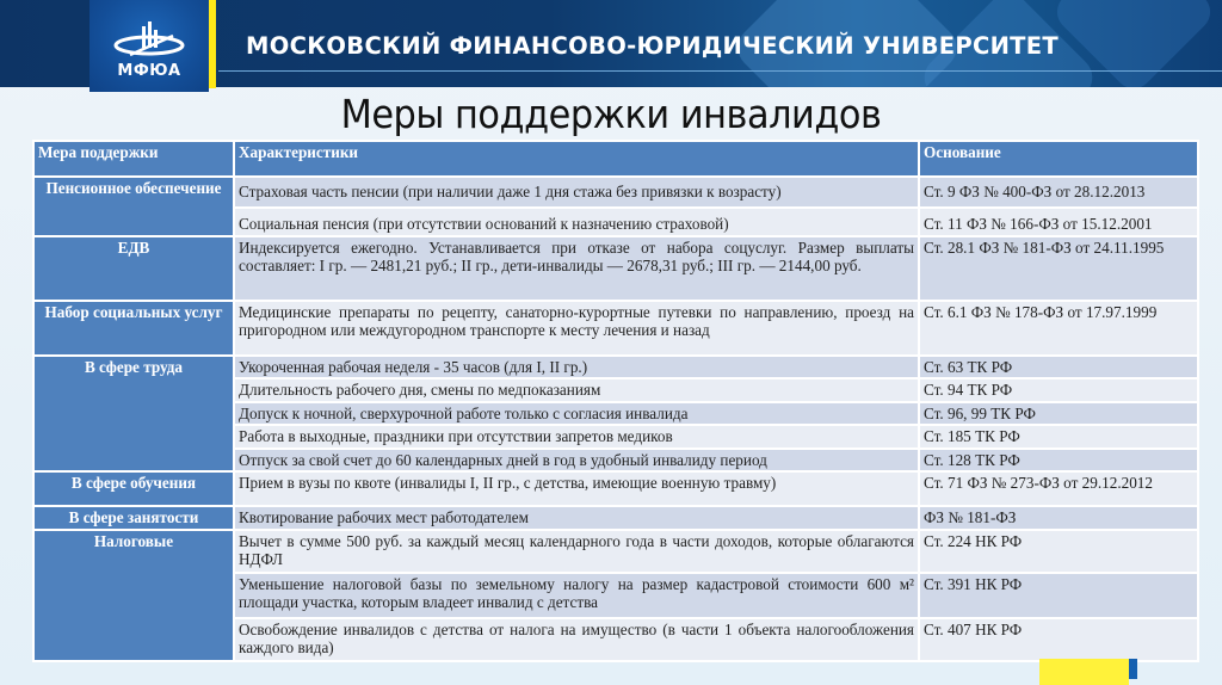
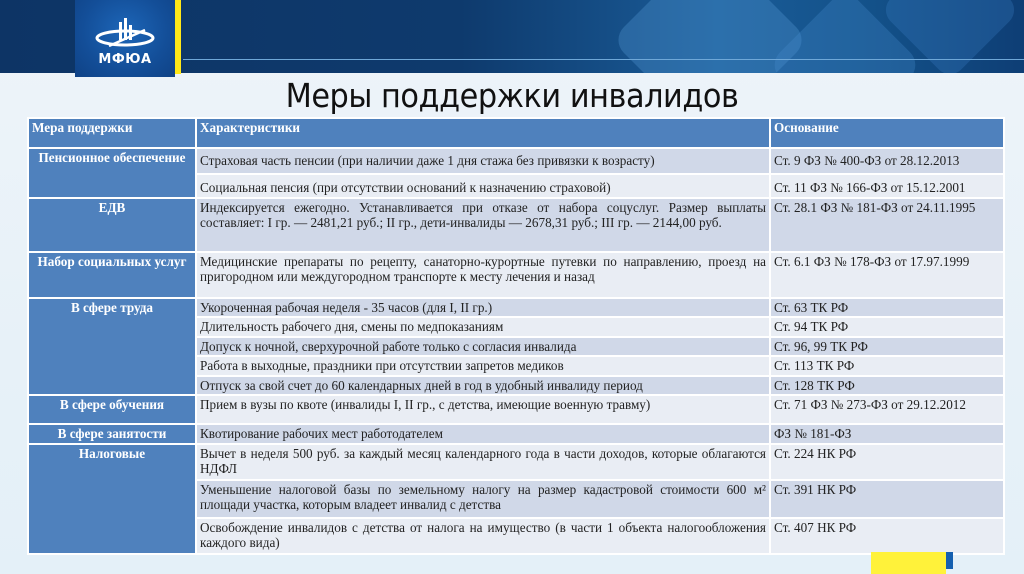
- МОСКОВСКИЙ ФИНАНСОВО-ЮРИДИЧЕСКИЙ УНИВЕРСИТЕТ
  МФЮА
  Меры поддержки инвалидов
  Мера поддержки	Характеристики	Основание
  Пенсионное обеспечение	Страховая часть пенсии (при наличии даже 1 дня стажа без привязки к возрасту)	Ст. 9 ФЗ № 400-ФЗ от 28.12.2013
  Социальная пенсия (при отсутствии оснований к назначению страховой)	Ст. 11 ФЗ № 166-ФЗ от 15.12.2001
  ЕДВ	Индексируется ежегодно. Устанавливается при отказе от набора соцуслуг. Размер выплаты составляет: I гр. — 2481,21 руб.; II гр., дети-инвалиды — 2678,31 руб.; III гр. — 2144,00 руб.	Ст. 28.1 ФЗ № 181-ФЗ от 24.11.1995
  Набор социальных услуг	Медицинские препараты по рецепту, санаторно-курортные путевки по направлению, проезд на пригородном или междугородном транспорте к месту лечения и назад	Ст. 6.1 ФЗ № 178-ФЗ от 17.97.1999
  В сфере труда	Укороченная рабочая неделя - 35 часов (для I, II гр.)	Ст. 63 ТК РФ
  Длительность рабочего дня, смены по медпоказаниям	Ст. 94 ТК РФ
  Допуск к ночной, сверхурочной работе только с согласия инвалида	Ст. 96, 99 ТК РФ
- Работа в выходные, праздники при отсутствии запретов медиков	Ст. 185 ТК РФ
+ Работа в выходные, праздники при отсутствии запретов медиков	Ст. 113 ТК РФ
  Отпуск за свой счет до 60 календарных дней в год в удобный инвалиду период	Ст. 128 ТК РФ
  В сфере обучения	Прием в вузы по квоте (инвалиды I, II гр., с детства, имеющие военную травму)	Ст. 71 ФЗ № 273-ФЗ от 29.12.2012
  В сфере занятости	Квотирование рабочих мест работодателем	ФЗ № 181-ФЗ
- Налоговые	Вычет в сумме 500 руб. за каждый месяц календарного года в части доходов, которые облагаются НДФЛ	Ст. 224 НК РФ
+ Налоговые	Вычет в неделя 500 руб. за каждый месяц календарного года в части доходов, которые облагаются НДФЛ	Ст. 224 НК РФ
  Уменьшение налоговой базы по земельному налогу на размер кадастровой стоимости 600 м² площади участка, которым владеет инвалид с детства	Ст. 391 НК РФ
  Освобождение инвалидов с детства от налога на имущество (в части 1 объекта налогообложения каждого вида)	Ст. 407 НК РФ
